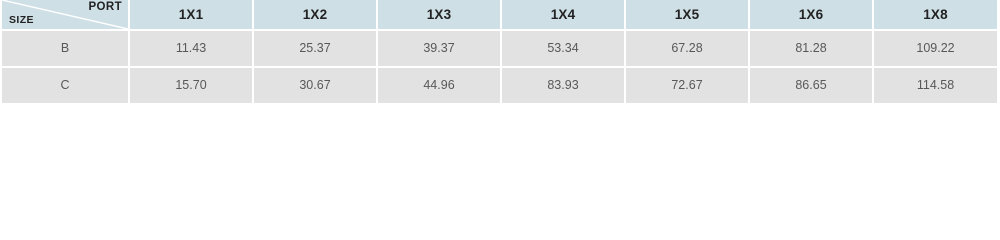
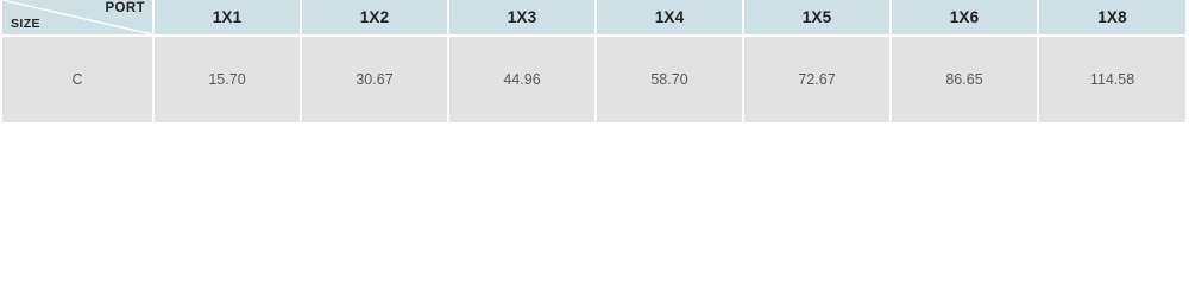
  PORT SIZE	1X1	1X2	1X3	1X4	1X5	1X6	1X8
- B	11.43	25.37	39.37	53.34	67.28	81.28	109.22
- C	15.70	30.67	44.96	83.93	72.67	86.65	114.58
+ C	15.70	30.67	44.96	58.70	72.67	86.65	114.58
